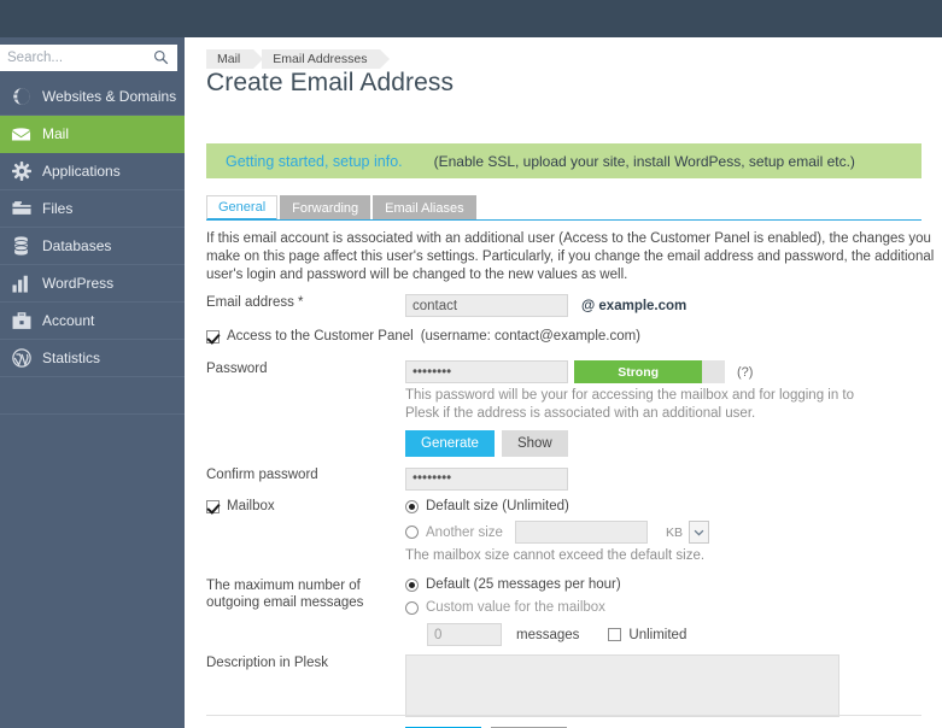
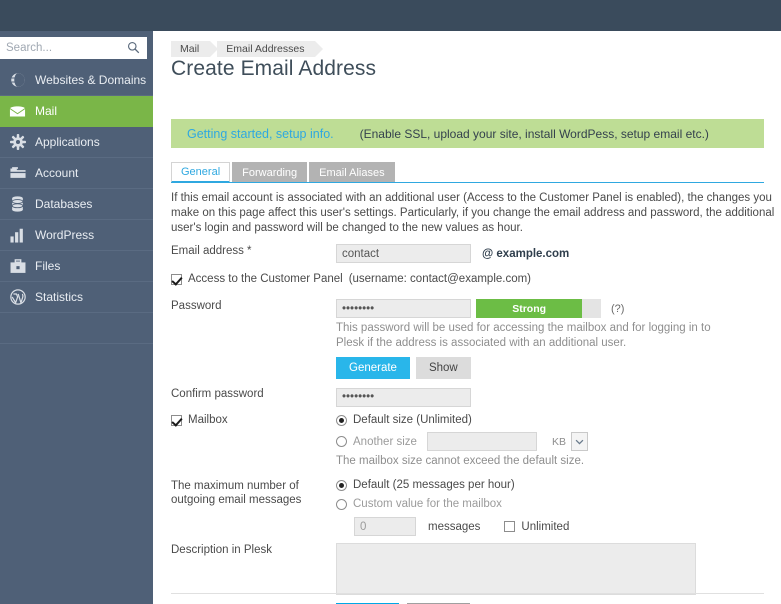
  Search...
  Websites & Domains
  Mail
  Applications
- Files
+ Account
  Databases
  WordPress
- Account
+ Files
  Statistics
  Mail
  Email Addresses
  Create Email Address
  Getting started, setup info.
  (Enable SSL, upload your site, install WordPess, setup email etc.)
  General
  Forwarding
  Email Aliases
- If this email account is associated with an additional user (Access to the Customer Panel is enabled), the changes you make on this page affect this user's settings. Particularly, if you change the email address and password, the additional user's login and password will be changed to the new values as well.
+ If this email account is associated with an additional user (Access to the Customer Panel is enabled), the changes you make on this page affect this user's settings. Particularly, if you change the email address and password, the additional user's login and password will be changed to the new values as hour.
  Email address *
  contact
  @ example.com
  Access to the Customer Panel
  (username: contact@example.com)
  Password
  Strong
  (?)
- This password will be your for accessing the mailbox and for logging in to Plesk if the address is associated with an additional user.
+ This password will be used for accessing the mailbox and for logging in to Plesk if the address is associated with an additional user.
  Generate
  Show
  Confirm password
  Mailbox
  Default size (Unlimited)
  Another size
  KB
  The mailbox size cannot exceed the default size.
  The maximum number of outgoing email messages
  Default (25 messages per hour)
  Custom value for the mailbox
  0
  messages
  Unlimited
  Description in Plesk
